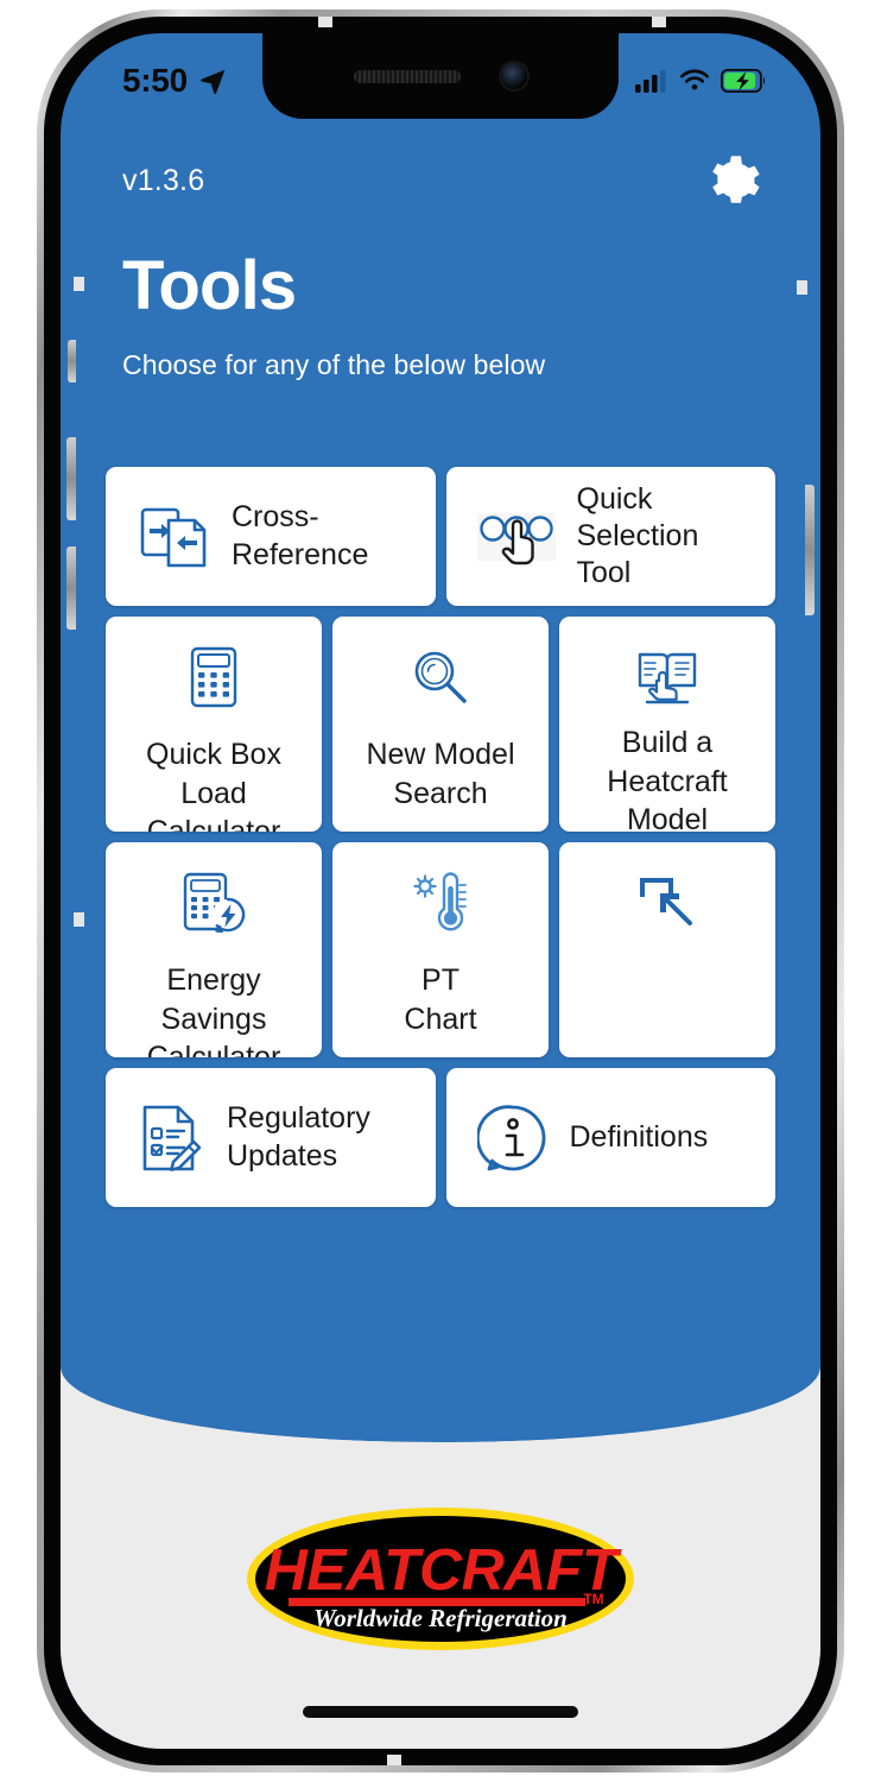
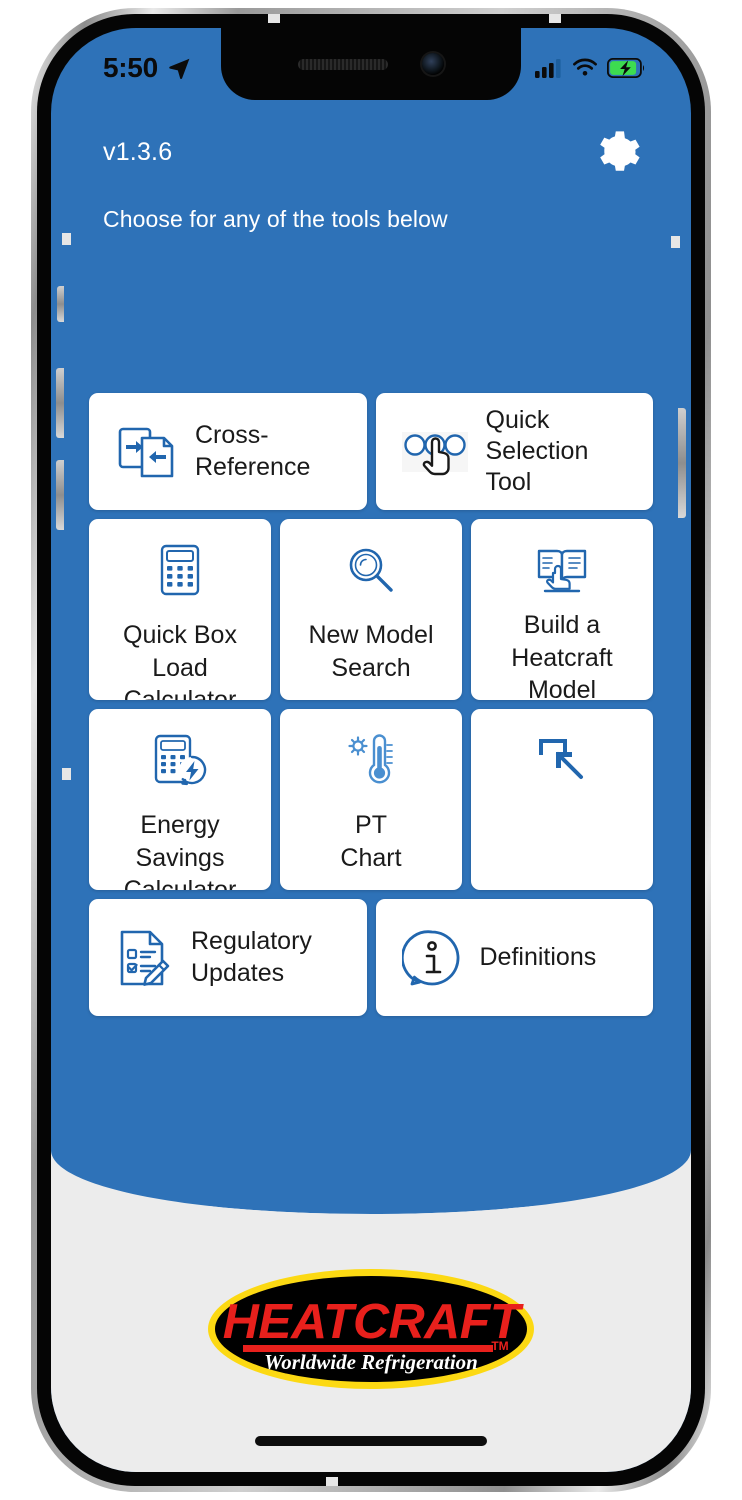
  5:50
  v1.3.6
- Tools
- Choose for any of the below below
+ Choose for any of the tools below
  Cross-
  Reference
  Quick
  Selection Tool
  Quick Box
  New Model
  Search
  Build a
  Heatcraft
  Model
  Energy Savings
  PT
  Chart
  Regulatory
  Updates
  Definitions
  HEATCRAFT
  TM
  Worldwide Refrigeration
